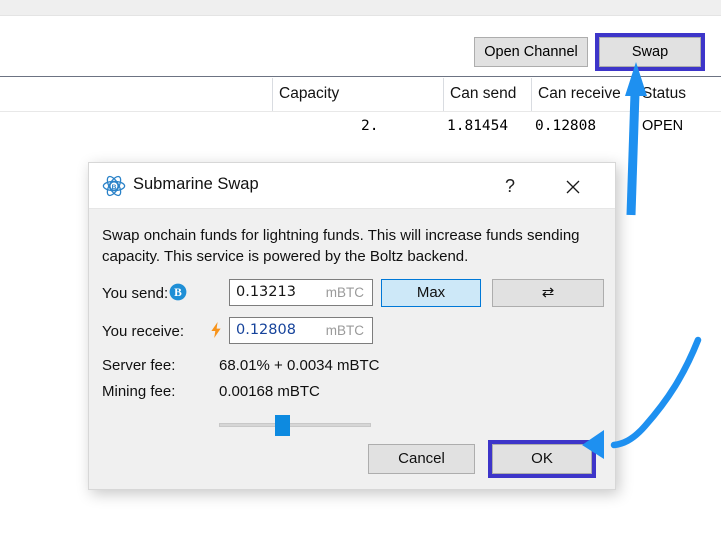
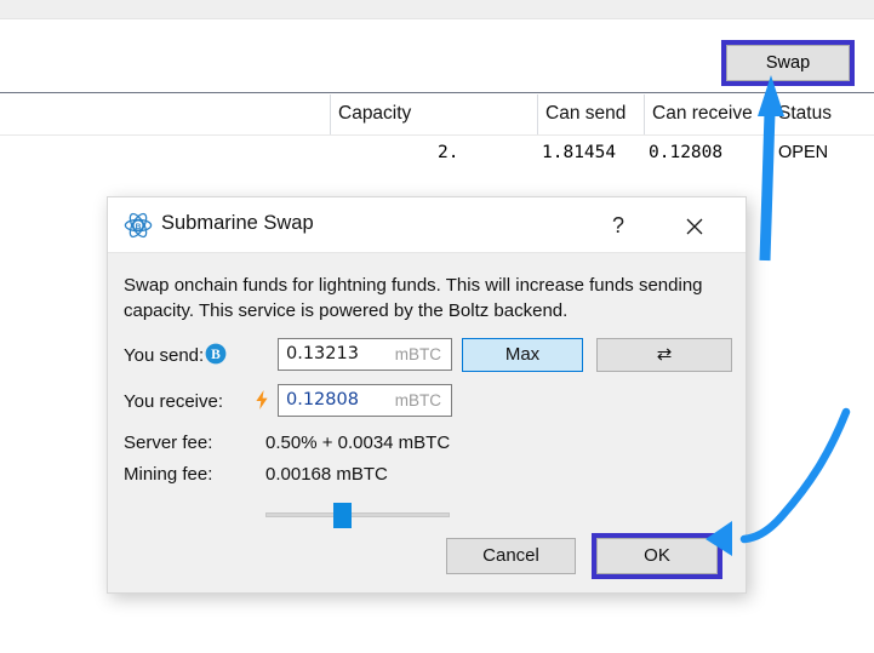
- Open Channel
  Swap
  Capacity
  Can send
  Can receive
  Status
  2.
  1.81454
  0.12808
  OPEN
  Submarine Swap
  ?
  Swap onchain funds for lightning funds. This will increase funds sending capacity. This service is powered by the Boltz backend.
  You send:
  B
  0.13213
  mBTC
  Max
  ⇄
  You receive:
  0.12808
  mBTC
  Server fee:
- 68.01% + 0.0034 mBTC
+ 0.50% + 0.0034 mBTC
  Mining fee:
  0.00168 mBTC
  Cancel
  OK
